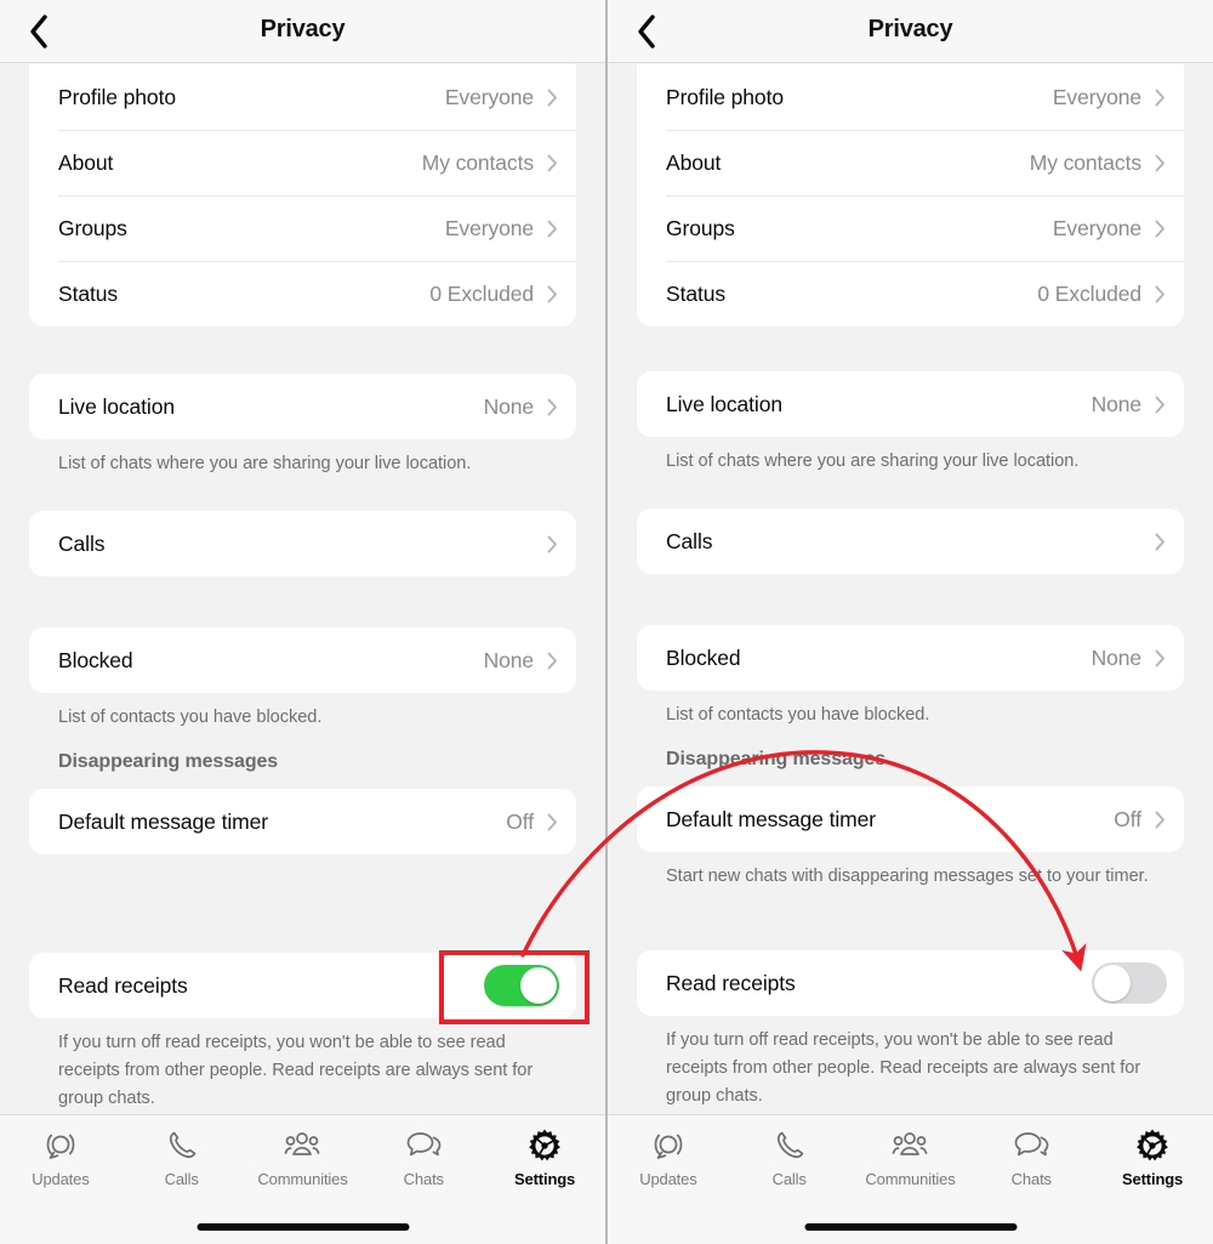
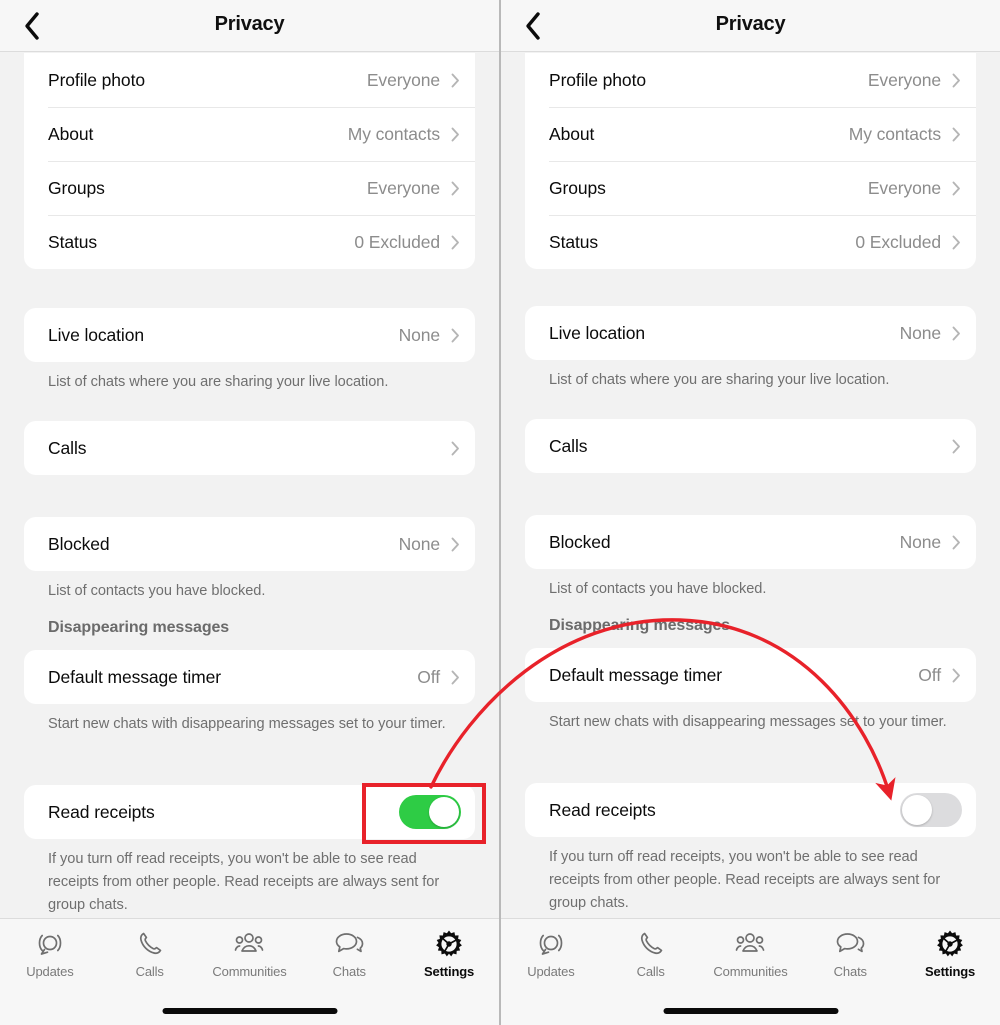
  Privacy
  Profile photo
  Everyone
  About
  My contacts
  Groups
  Everyone
  Status
  0 Excluded
  Live location
  None
  List of chats where you are sharing your live location.
  Calls
  Blocked
  None
  List of contacts you have blocked.
  Disappearing messages
  Default message timer
  Off
+ Start new chats with disappearing messages set to your timer.
  Read receipts
  If you turn off read receipts, you won't be able to see read receipts from other people. Read receipts are always sent for group chats.
  Updates
  Calls
  Communities
  Chats
  Settings
  Privacy
  Profile photo
  Everyone
  About
  My contacts
  Groups
  Everyone
  Status
  0 Excluded
  Live location
  None
  List of chats where you are sharing your live location.
  Calls
  Blocked
  None
  List of contacts you have blocked.
  Disappeng messag
  Default message timer
  Off
  Start new chats with disappearing messages se to your timer.
  Read receipts
  If you turn off read receipts, you won't be able to see read receipts from other people. Read receipts are always sent for group chats.
  Updates
  Calls
  Communities
  Chats
  Settings
